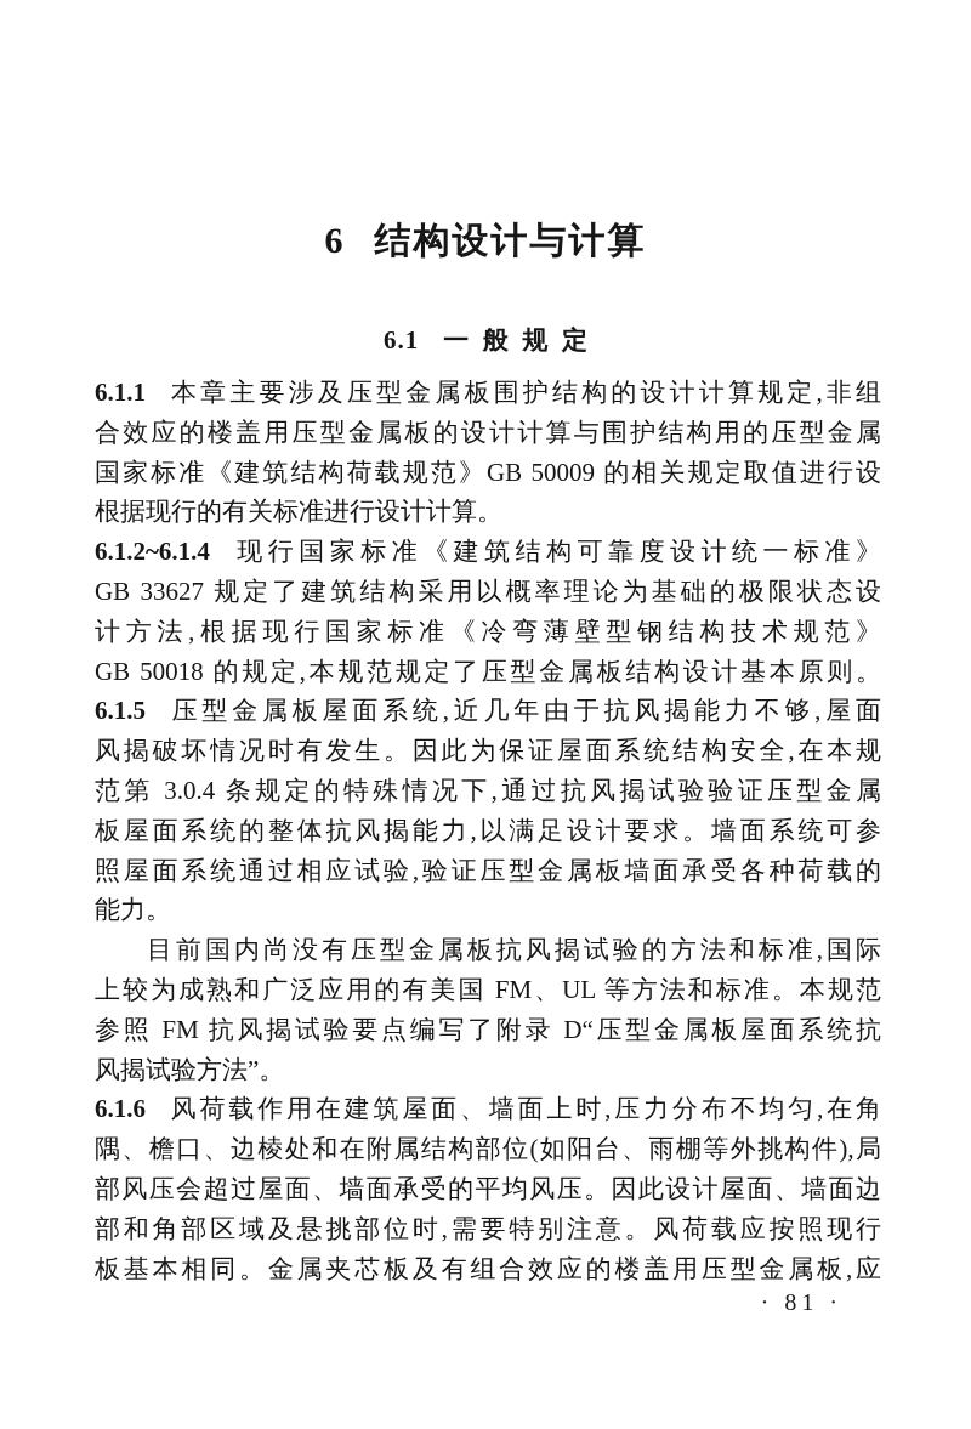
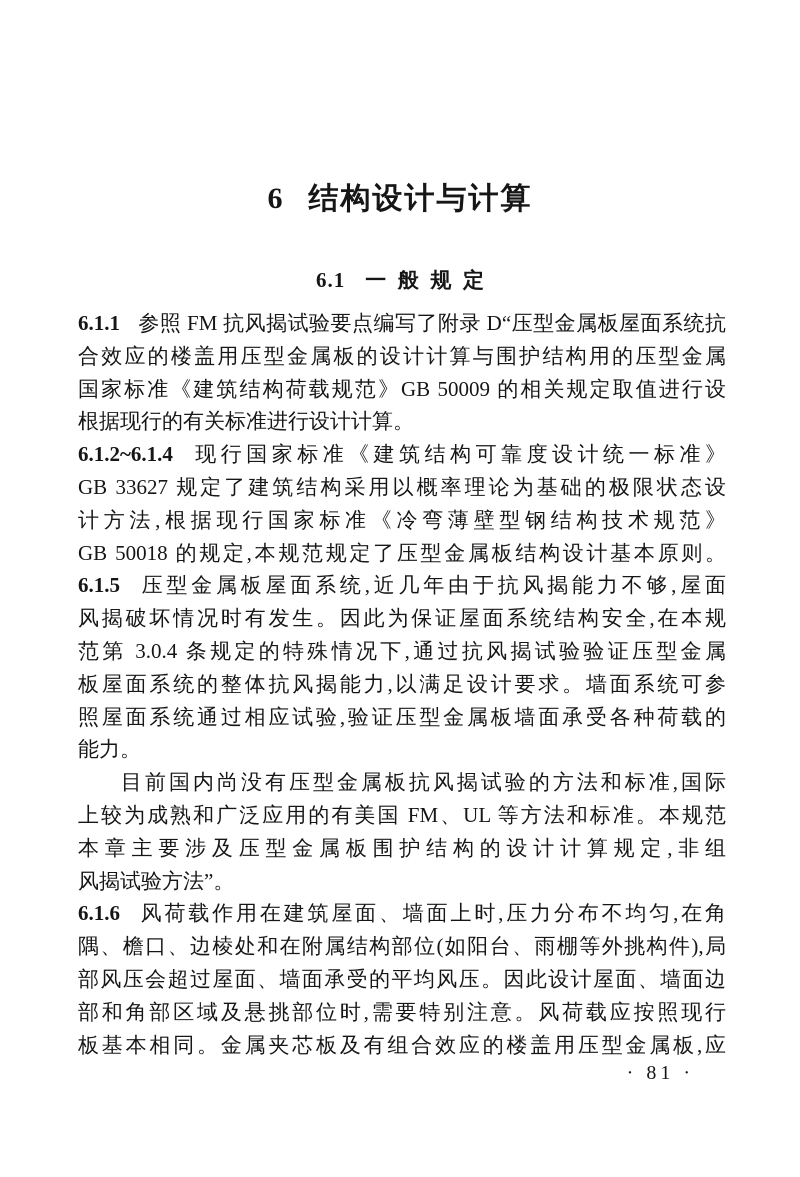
  6 结构设计与计算
  6.1 一般规定
- 6.1.1 本章主要涉及压型金属板围护结构的设计计算规定,非组
+ 6.1.1 参照 FM 抗风揭试验要点编写了附录 D“压型金属板屋面系统抗
  合效应的楼盖用压型金属板的设计计算与围护结构用的压型金属
  国家标准《建筑结构荷载规范》GB 50009 的相关规定取值进行设
  根据现行的有关标准进行设计计算。
  6.1.2~6.1.4 现行国家标准《建筑结构可靠度设计统一标准》
  GB 33627 规定了建筑结构采用以概率理论为基础的极限状态设
  计方法,根据现行国家标准《冷弯薄壁型钢结构技术规范》
  GB 50018 的规定,本规范规定了压型金属板结构设计基本原则。
  6.1.5 压型金属板屋面系统,近几年由于抗风揭能力不够,屋面
  风揭破坏情况时有发生。因此为保证屋面系统结构安全,在本规
  范第 3.0.4 条规定的特殊情况下,通过抗风揭试验验证压型金属
  板屋面系统的整体抗风揭能力,以满足设计要求。墙面系统可参
  照屋面系统通过相应试验,验证压型金属板墙面承受各种荷载的
  能力。
  目前国内尚没有压型金属板抗风揭试验的方法和标准,国际
  上较为成熟和广泛应用的有美国 FM、UL 等方法和标准。本规范
- 参照 FM 抗风揭试验要点编写了附录 D“压型金属板屋面系统抗
+ 本章主要涉及压型金属板围护结构的设计计算规定,非组
  风揭试验方法”。
  6.1.6 风荷载作用在建筑屋面、墙面上时,压力分布不均匀,在角
  隅、檐口、边棱处和在附属结构部位(如阳台、雨棚等外挑构件),局
  部风压会超过屋面、墙面承受的平均风压。因此设计屋面、墙面边
  部和角部区域及悬挑部位时,需要特别注意。风荷载应按照现行
  板基本相同。金属夹芯板及有组合效应的楼盖用压型金属板,应
  · 81 ·
